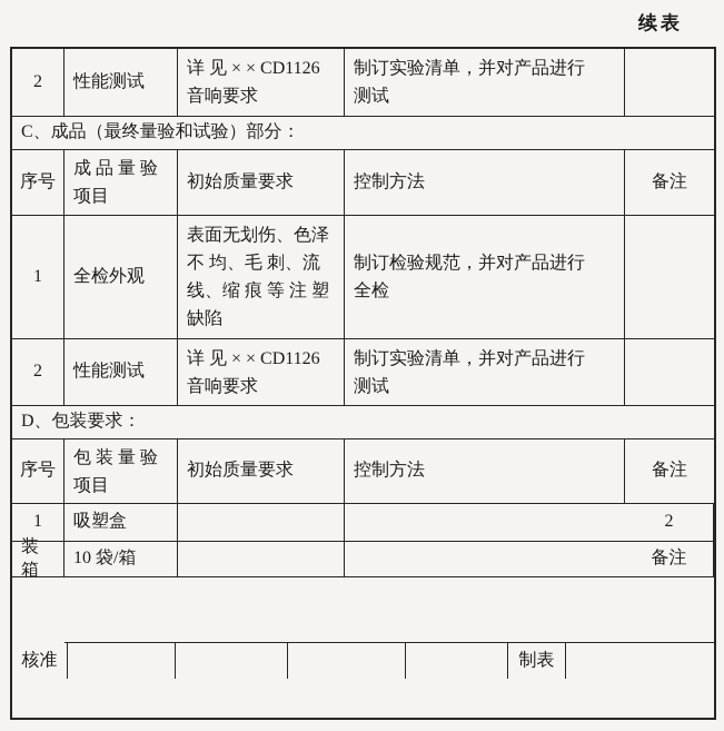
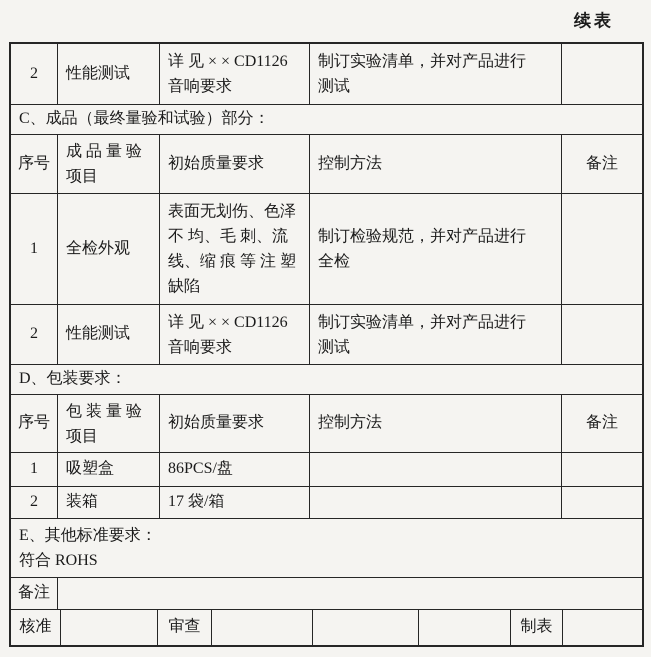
  续表
  2
  性能测试
  详 见 × × CD1126
  音响要求
  制订实验清单，并对产品进行
  测试
  C、成品（最终量验和试验）部分：
  序号
  成 品 量 验
  项目
  初始质量要求
  控制方法
  备注
  1
  全检外观
  表面无划伤、色泽
  不 均、毛 刺、流
  线、缩 痕 等 注 塑
  缺陷
  制订检验规范，并对产品进行
  全检
  2
  性能测试
  详 见 × × CD1126
  音响要求
  制订实验清单，并对产品进行
  测试
  D、包装要求：
  序号
  包 装 量 验
  项目
  初始质量要求
  控制方法
  备注
  1
  吸塑盒
+ 86PCS/盘
  2
  装箱
- 10 袋/箱
+ 17 袋/箱
+ E、其他标准要求：
+ 符合 ROHS
  备注
  核准
+ 审查
  制表
